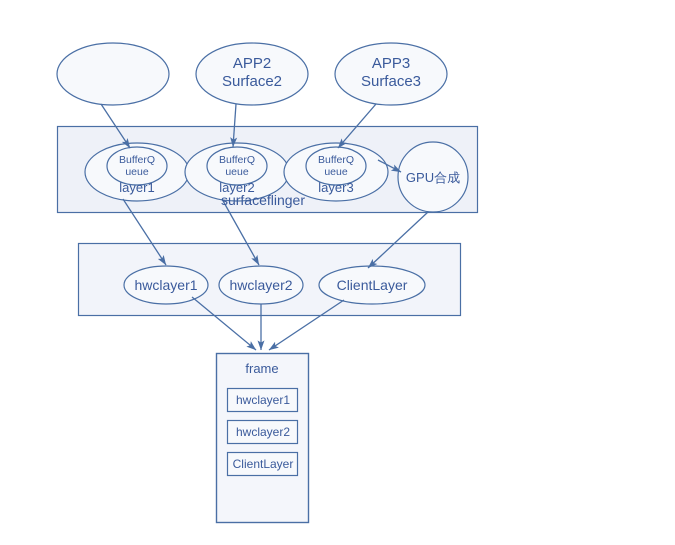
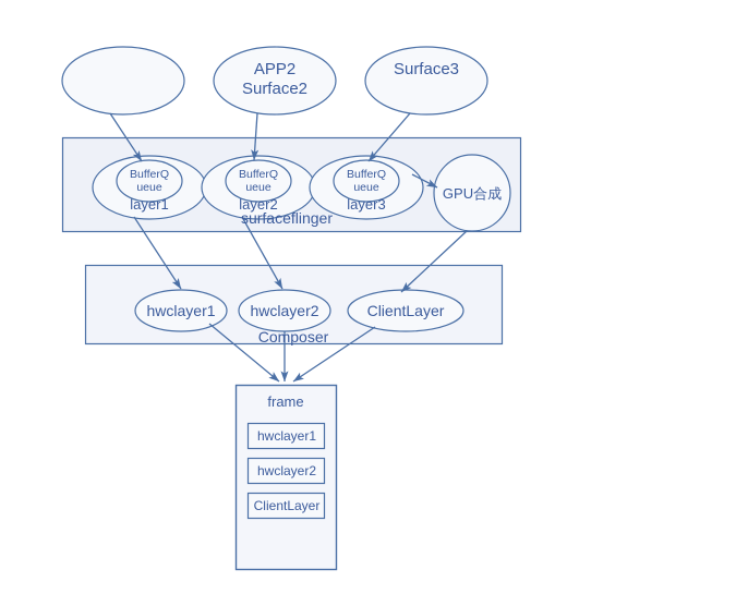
  APP2
  Surface2
- APP3
  Surface3
  BufferQ
  ueue
  layer1
  BufferQ
  ueue
  layer2
  BufferQ
  ueue
  layer3
  GPU合成
  surfaceflinger
  hwclayer1
  hwclayer2
  ClientLayer
+ Composer
  frame
  hwclayer1
  hwclayer2
  ClientLayer
